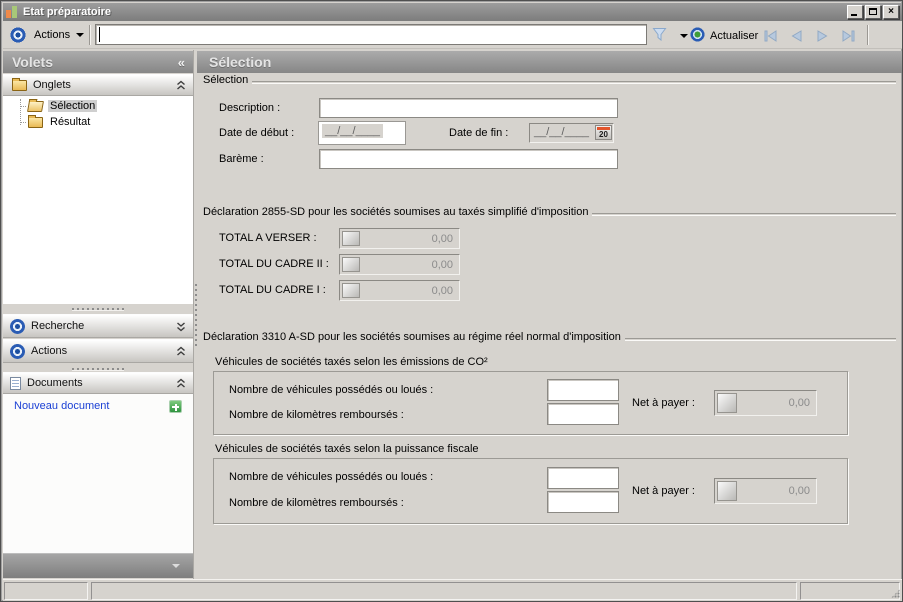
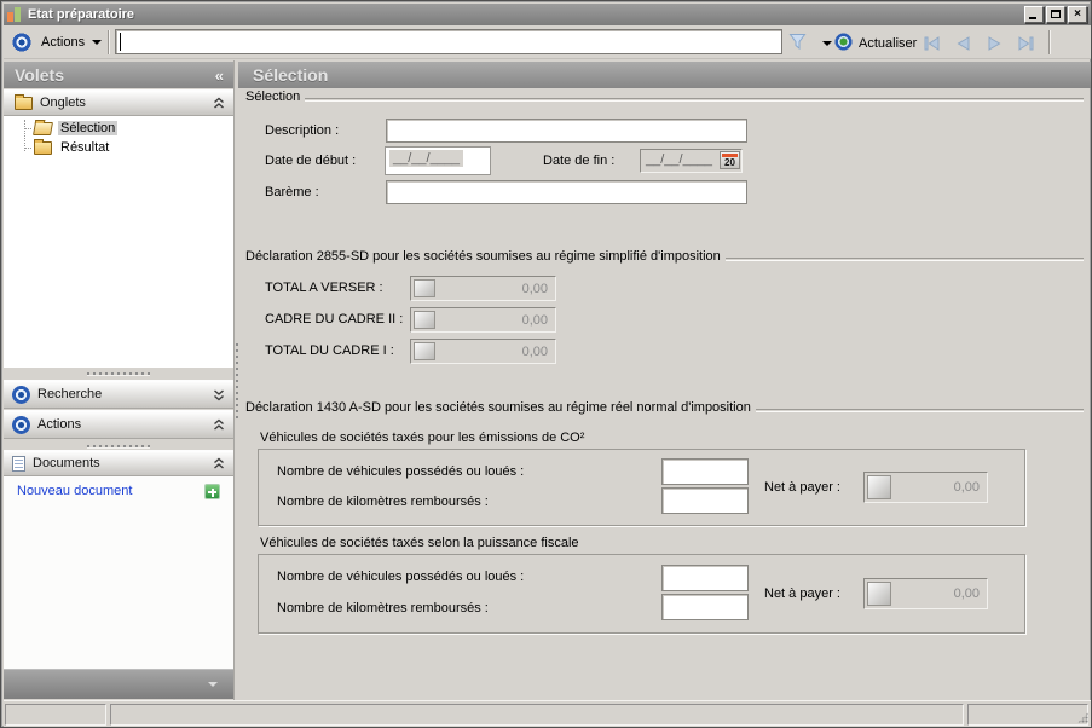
  Etat préparatoire
  ×
  Actions
  Actualiser
  Volets
  «
  Onglets
  Sélection
  Résultat
  Recherche
  Actions
  Documents
  Nouveau document
  Sélection
  Sélection
  Description :
  Date de début :
  __/__/____
  Date de fin :
  __/__/____
  20
  Barème :
- Déclaration 2855-SD pour les sociétés soumises au taxés simplifié d'imposition
+ Déclaration 2855-SD pour les sociétés soumises au régime simplifié d'imposition
  TOTAL A VERSER :
  0,00
- TOTAL DU CADRE II :
+ CADRE DU CADRE II :
  0,00
  TOTAL DU CADRE I :
  0,00
- Déclaration 3310 A-SD pour les sociétés soumises au régime réel normal d'imposition
+ Déclaration 1430 A-SD pour les sociétés soumises au régime réel normal d'imposition
- Véhicules de sociétés taxés selon les émissions de CO²
+ Véhicules de sociétés taxés pour les émissions de CO²
  Nombre de véhicules possédés ou loués :
  Nombre de kilomètres remboursés :
  Net à payer :
  0,00
  Véhicules de sociétés taxés selon la puissance fiscale
  Nombre de véhicules possédés ou loués :
  Nombre de kilomètres remboursés :
  Net à payer :
  0,00
